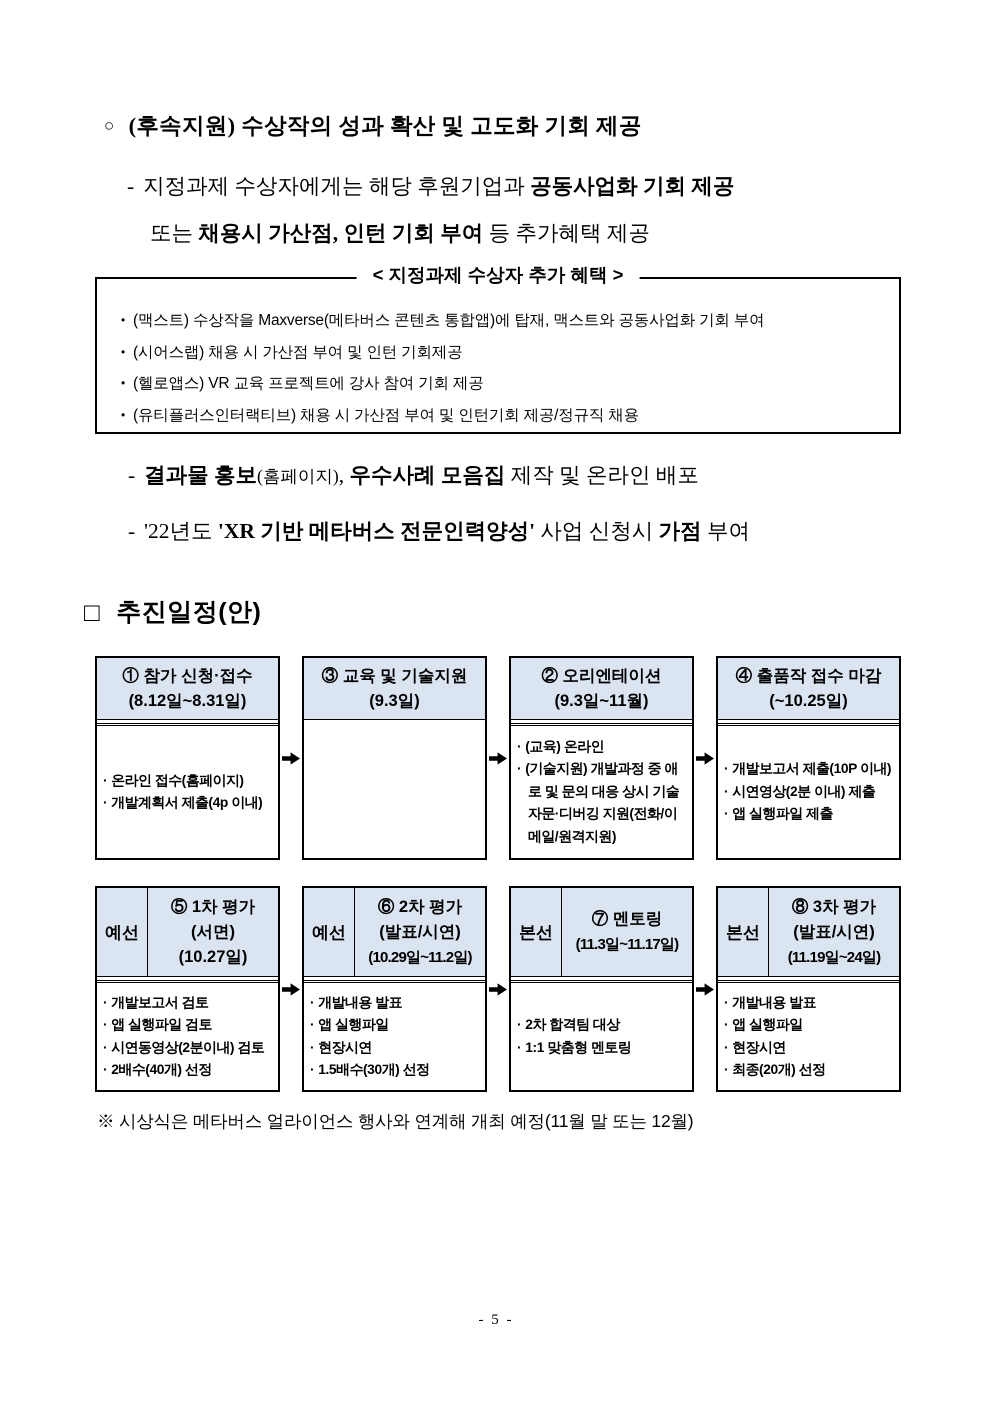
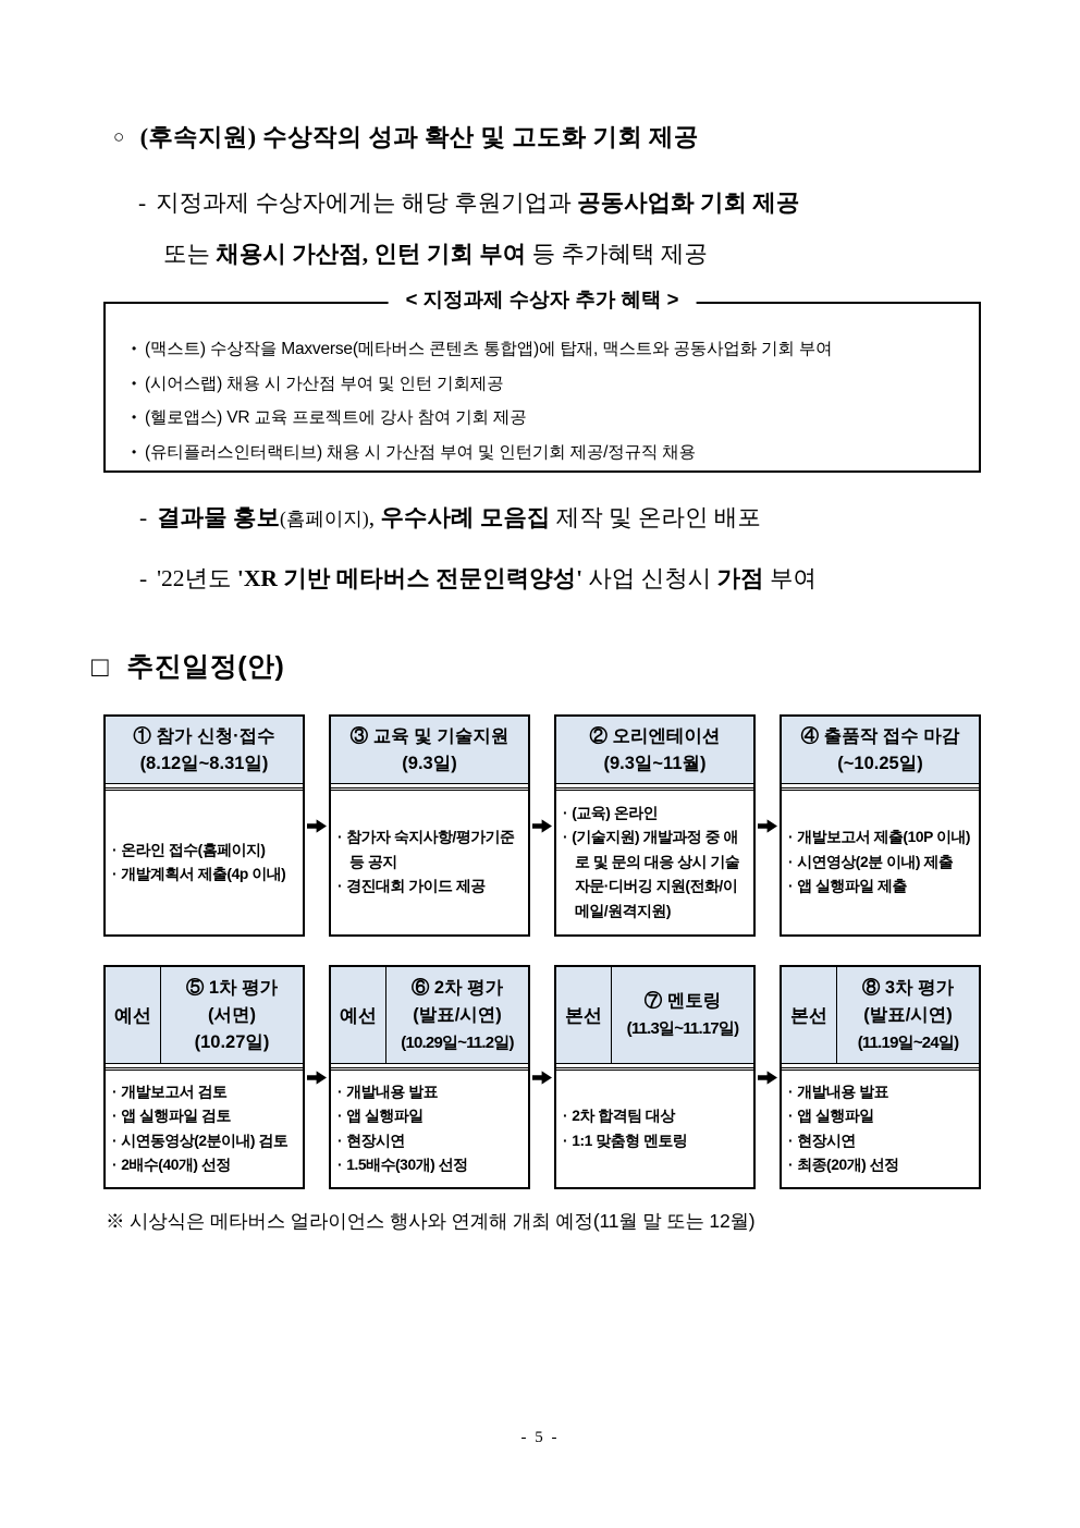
  ○
  (후속지원) 수상작의 성과 확산 및 고도화 기회 제공
  - 지정과제 수상자에게는 해당 후원기업과 공동사업화 기회 제공
  또는 채용시 가산점, 인턴 기회 부여 등 추가혜택 제공
  < 지정과제 수상자 추가 혜택 >
  • (맥스트) 수상작을 Maxverse(메타버스 콘텐츠 통합앱)에 탑재, 맥스트와 공동사업화 기회 부여
  • (시어스랩) 채용 시 가산점 부여 및 인턴 기회제공
  • (헬로앱스) VR 교육 프로젝트에 강사 참여 기회 제공
  • (유티플러스인터랙티브) 채용 시 가산점 부여 및 인턴기회 제공/정규직 채용
  - 결과물 홍보(홈페이지), 우수사례 모음집 제작 및 온라인 배포
  - '22년도 'XR 기반 메타버스 전문인력양성' 사업 신청시 가점 부여
  □
  추진일정(안)
  ① 참가 신청·접수
  (8.12일~8.31일)
  · 온라인 접수(홈페이지)
  · 개발계획서 제출(4p 이내)
  ③ 교육 및 기술지원
  (9.3일)
+ · 참가자 숙지사항/평가기준 등 공지
+ · 경진대회 가이드 제공
  ② 오리엔테이션
  (9.3일~11월)
  · (교육) 온라인
  · (기술지원) 개발과정 중 애로 및 문의 대응 상시 기술자문·디버깅 지원(전화/이메일/원격지원)
  ④ 출품작 접수 마감
  (~10.25일)
  · 개발보고서 제출(10P 이내)
  · 시연영상(2분 이내) 제출
  · 앱 실행파일 제출
  예선
  ⑤ 1차 평가
  (서면)
  (10.27일)
  · 개발보고서 검토
  · 앱 실행파일 검토
  · 시연동영상(2분이내) 검토
  · 2배수(40개) 선정
  예선
  ⑥ 2차 평가
  (발표/시연)
  (10.29일~11.2일)
  · 개발내용 발표
  · 앱 실행파일
  · 현장시연
  · 1.5배수(30개) 선정
  본선
  ⑦ 멘토링
  (11.3일~11.17일)
  · 2차 합격팀 대상
  · 1:1 맞춤형 멘토링
  본선
  ⑧ 3차 평가
  (발표/시연)
  (11.19일~24일)
  · 개발내용 발표
  · 앱 실행파일
  · 현장시연
  · 최종(20개) 선정
  ※ 시상식은 메타버스 얼라이언스 행사와 연계해 개최 예정(11월 말 또는 12월)
  - 5 -
